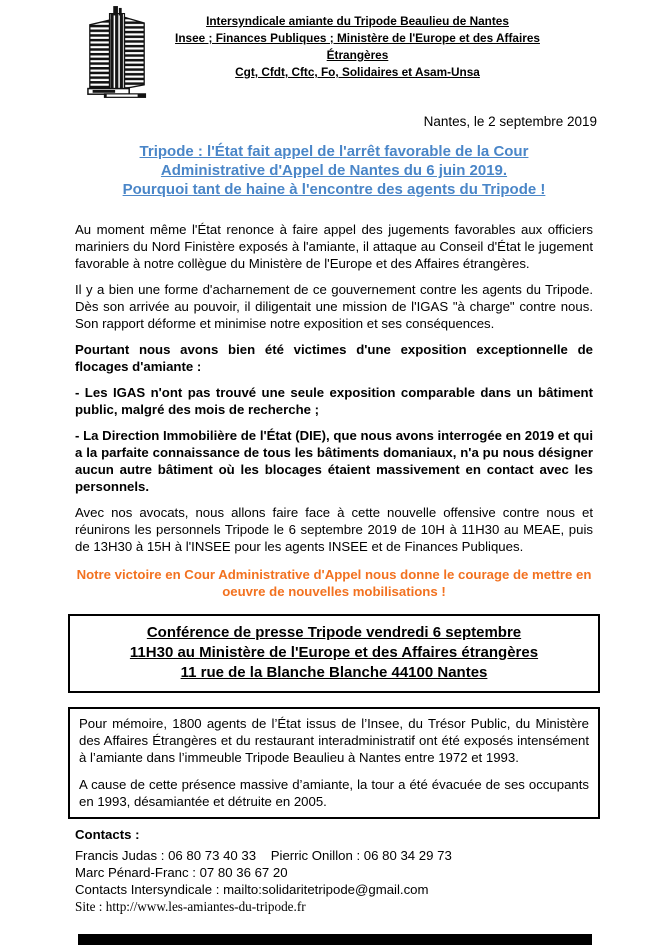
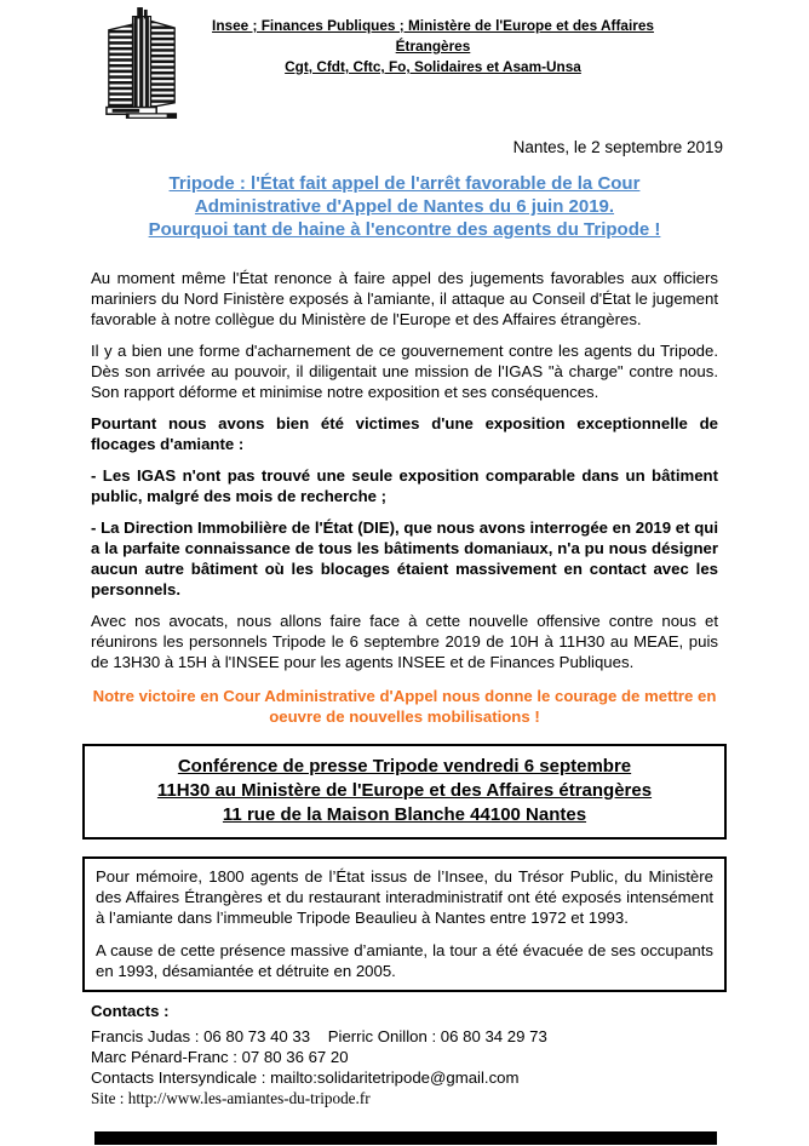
- Intersyndicale amiante du Tripode Beaulieu de Nantes
  Insee ; Finances Publiques ; Ministère de l'Europe et des Affaires Étrangères
  Cgt, Cfdt, Cftc, Fo, Solidaires et Asam-Unsa
  Nantes, le 2 septembre 2019
  Tripode : l'État fait appel de l'arrêt favorable de la Cour
  Administrative d'Appel de Nantes du 6 juin 2019.
  Pourquoi tant de haine à l'encontre des agents du Tripode !
  Au moment même l'État renonce à faire appel des jugements favorables aux officiers mariniers du Nord Finistère exposés à l'amiante, il attaque au Conseil d'État le jugement favorable à notre collègue du Ministère de l'Europe et des Affaires étrangères.
  Il y a bien une forme d'acharnement de ce gouvernement contre les agents du Tripode. Dès son arrivée au pouvoir, il diligentait une mission de l'IGAS "à charge" contre nous. Son rapport déforme et minimise notre exposition et ses conséquences.
  Pourtant nous avons bien été victimes d'une exposition exceptionnelle de flocages d'amiante :
  - Les IGAS n'ont pas trouvé une seule exposition comparable dans un bâtiment public, malgré des mois de recherche ;
  - La Direction Immobilière de l'État (DIE), que nous avons interrogée en 2019 et qui a la parfaite connaissance de tous les bâtiments domaniaux, n'a pu nous désigner aucun autre bâtiment où les blocages étaient massivement en contact avec les personnels.
  Avec nos avocats, nous allons faire face à cette nouvelle offensive contre nous et réunirons les personnels Tripode le 6 septembre 2019 de 10H à 11H30 au MEAE, puis de 13H30 à 15H à l'INSEE pour les agents INSEE et de Finances Publiques.
  Notre victoire en Cour Administrative d'Appel nous donne le courage de mettre en oeuvre de nouvelles mobilisations !
  Conférence de presse Tripode vendredi 6 septembre
  11H30 au Ministère de l'Europe et des Affaires étrangères
- 11 rue de la Blanche Blanche 44100 Nantes
+ 11 rue de la Maison Blanche 44100 Nantes
  Pour mémoire, 1800 agents de l’État issus de l’Insee, du Trésor Public, du Ministère des Affaires Étrangères et du restaurant interadministratif ont été exposés intensément à l’amiante dans l’immeuble Tripode Beaulieu à Nantes entre 1972 et 1993.
  A cause de cette présence massive d’amiante, la tour a été évacuée de ses occupants en 1993, désamiantée et détruite en 2005.
  Contacts :
  Francis Judas : 06 80 73 40 33 Pierric Onillon : 06 80 34 29 73
  Marc Pénard-Franc : 07 80 36 67 20
  Contacts Intersyndicale : mailto:solidaritetripode@gmail.com
  Site : http://www.les-amiantes-du-tripode.fr
